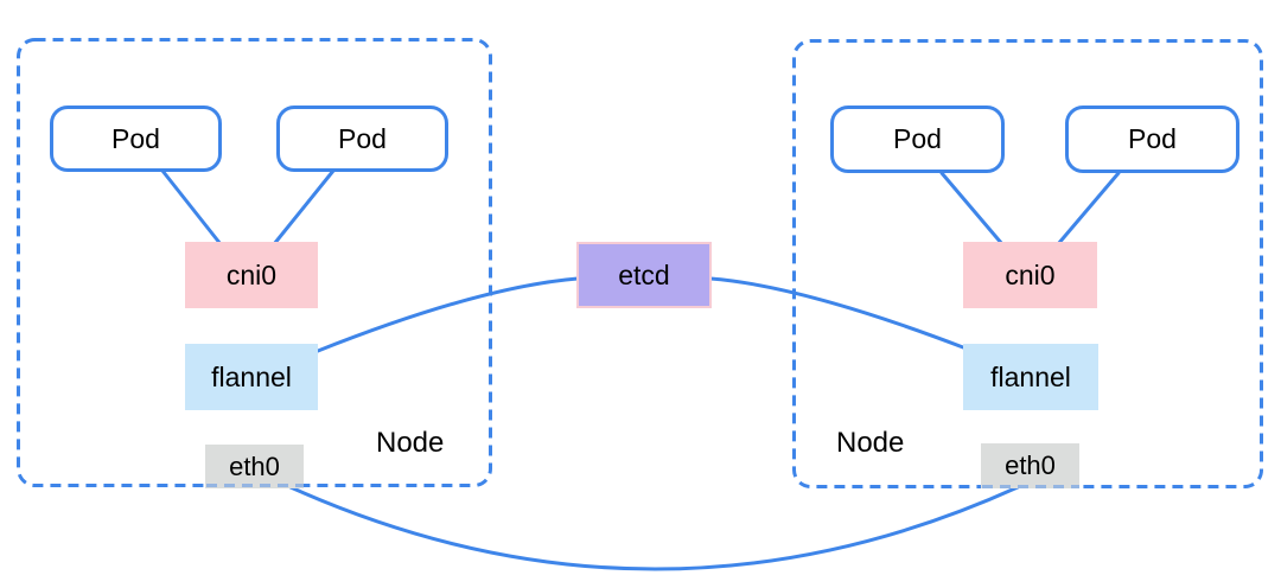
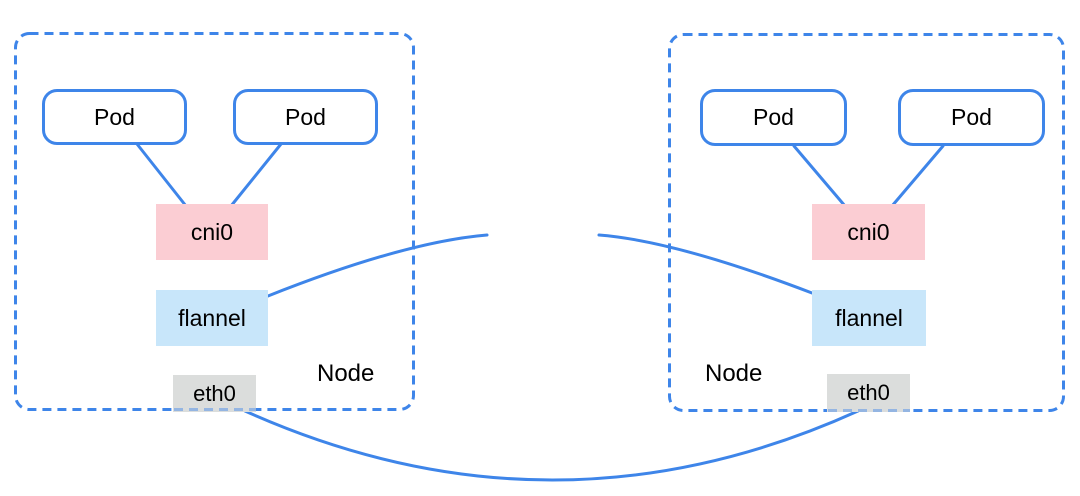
  Pod
  Pod
  cni0
  flannel
  eth0
  Node
- etcd
  Pod
  Pod
  cni0
  flannel
  eth0
  Node
